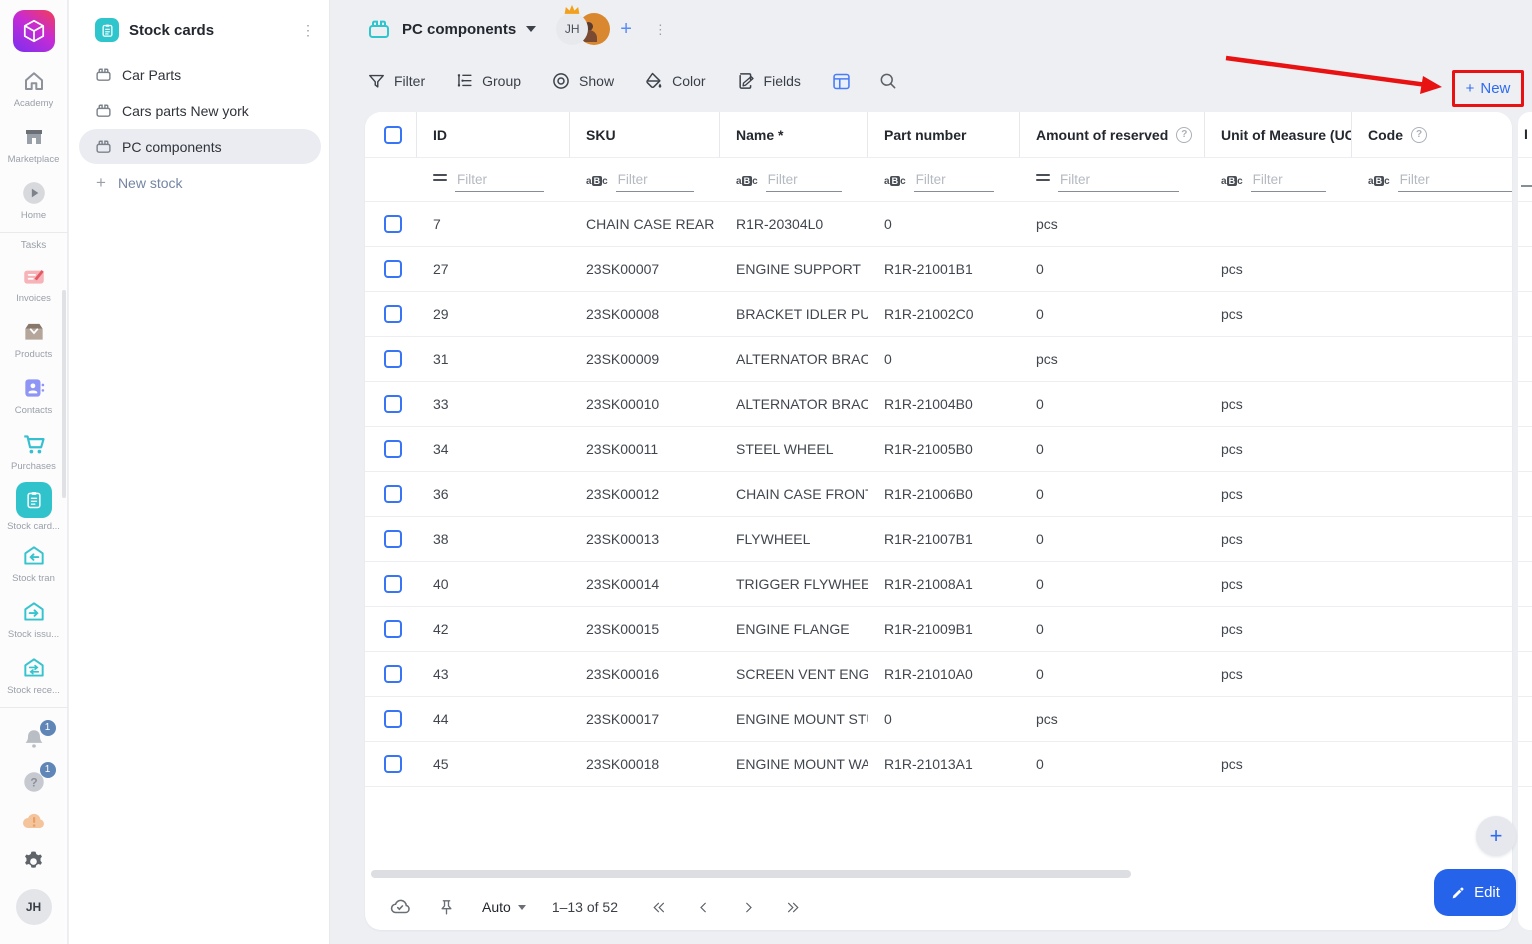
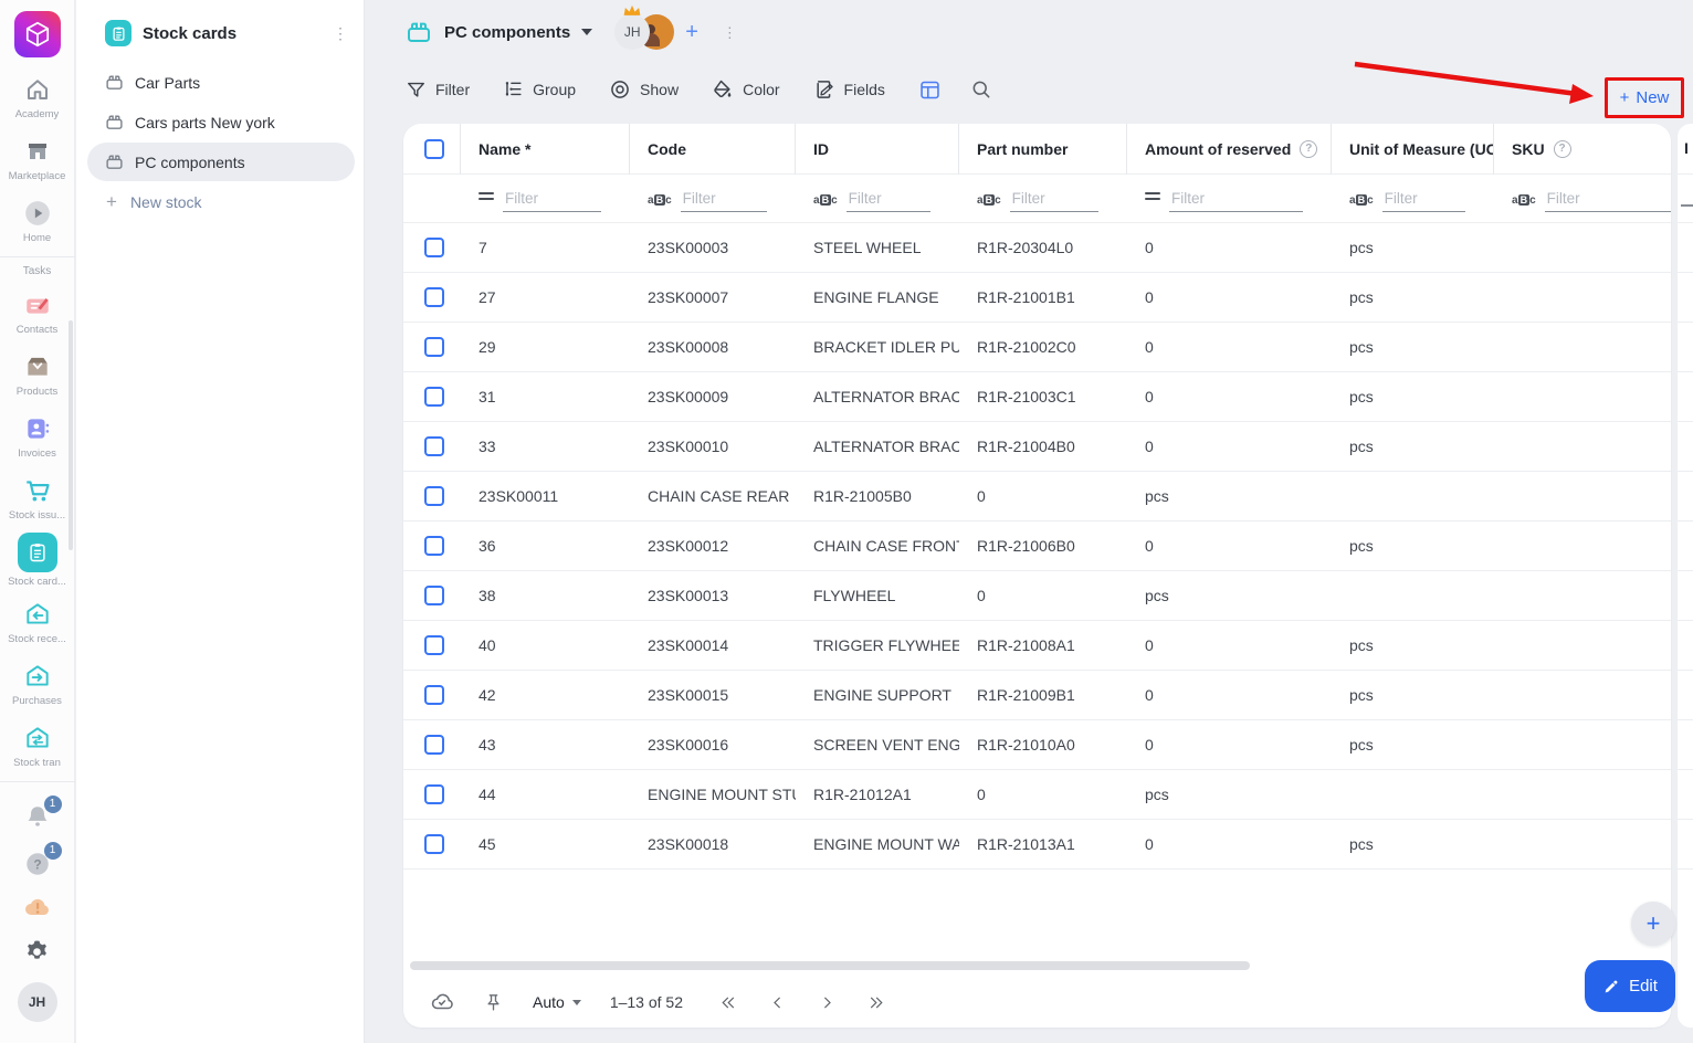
  Academy
  Marketplace
  Home
  Tasks
- Invoices
+ Contacts
  Products
- Contacts
+ Invoices
- Purchases
+ Stock issu...
  Stock card...
- Stock tran
+ Stock rece...
- Stock issu...
+ Purchases
- Stock rece...
+ Stock tran
  1
  ?
  1
  JH
  Stock cards
  ⋮
  Car Parts
  Cars parts New york
  PC components
  +
  New stock
  PC components
  JH
  +
  ⋮
  Filter
  Group
  Show
  Color
  Fields
  +
  New
- ID
+ Name *
- SKU
+ Code
- Name *
+ ID
  Part number
  Amount of reserved
  ?
  Unit of Measure (UC
- Code
+ SKU
  ?
  Filter
  a B c
  Filter
  a B c
  Filter
  a B c
  Filter
  Filter
  a B c
  Filter
  a B c
  Filter
  7
+ 23SK00003
- CHAIN CASE REAR
+ STEEL WHEEL
  R1R-20304L0
  0
  pcs
  27
  23SK00007
- ENGINE SUPPORT
+ ENGINE FLANGE
  R1R-21001B1
  0
  pcs
  29
  23SK00008
  BRACKET IDLER PU
  R1R-21002C0
  0
  pcs
  31
  23SK00009
  ALTERNATOR BRAC
+ R1R-21003C1
  0
  pcs
  33
  23SK00010
  ALTERNATOR BRAC
  R1R-21004B0
  0
  pcs
- 34
  23SK00011
- STEEL WHEEL
+ CHAIN CASE REAR
  R1R-21005B0
  0
  pcs
  36
  23SK00012
  CHAIN CASE FRON
  R1R-21006B0
  0
  pcs
  38
  23SK00013
  FLYWHEEL
- R1R-21007B1
  0
  pcs
  40
  23SK00014
  TRIGGER FLYWHEE
  R1R-21008A1
  0
  pcs
  42
  23SK00015
- ENGINE FLANGE
+ ENGINE SUPPORT
  R1R-21009B1
  0
  pcs
  43
  23SK00016
  SCREEN VENT ENG
  R1R-21010A0
  0
  pcs
  44
- 23SK00017
  ENGINE MOUNT ST
+ R1R-21012A1
  0
  pcs
  45
  23SK00018
  ENGINE MOUNT WA
  R1R-21013A1
  0
  pcs
  Auto
  1–13 of 52
  I
  +
  Edit
